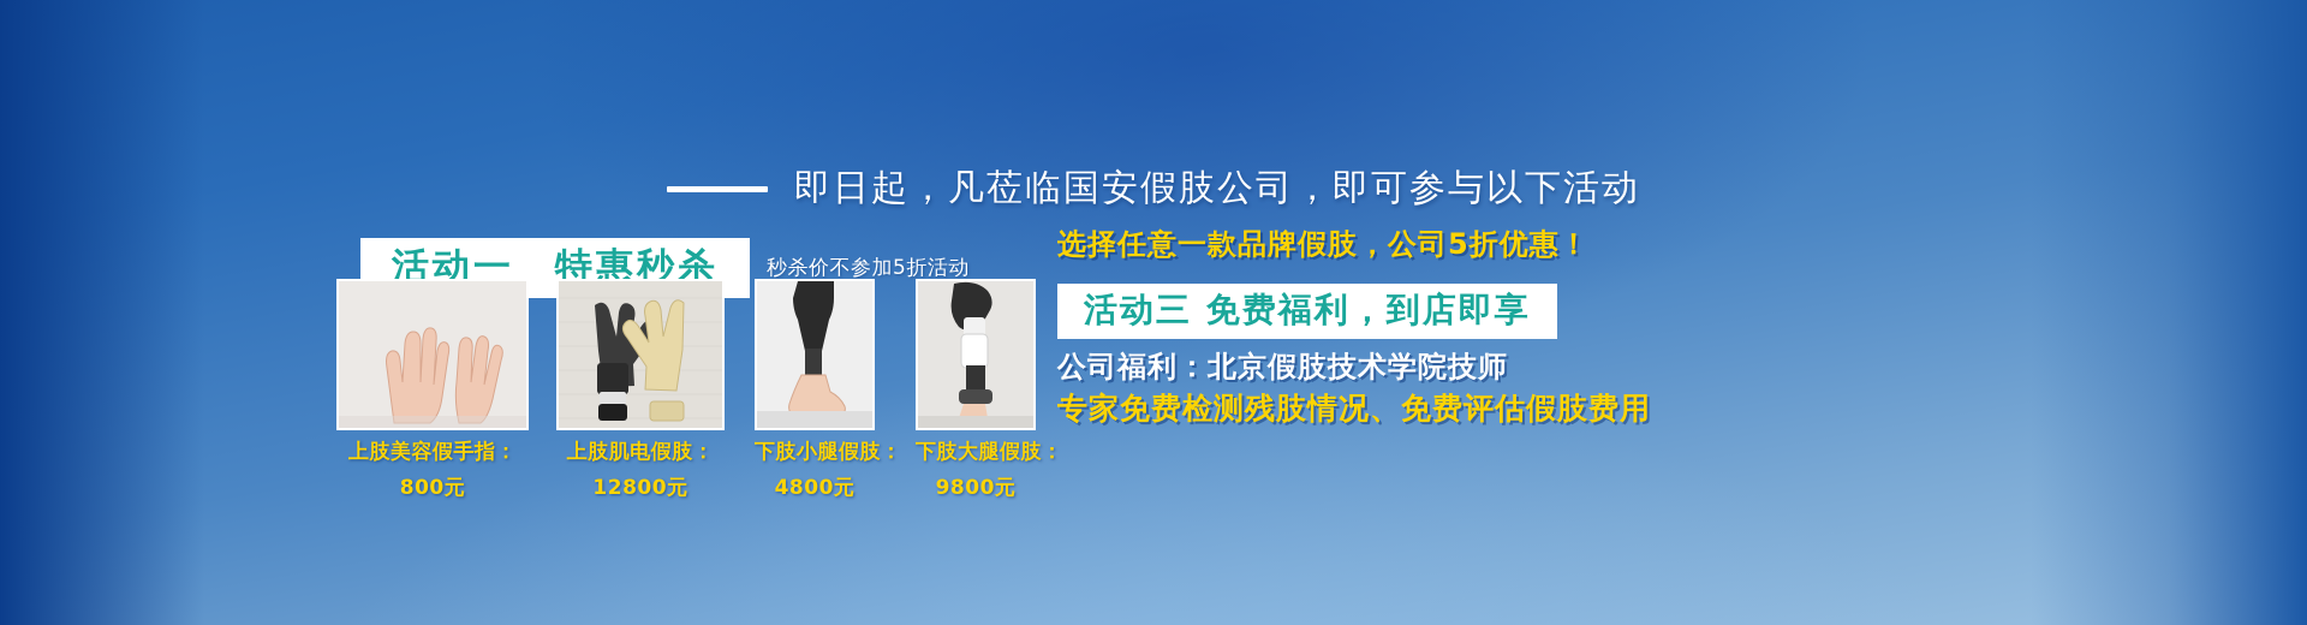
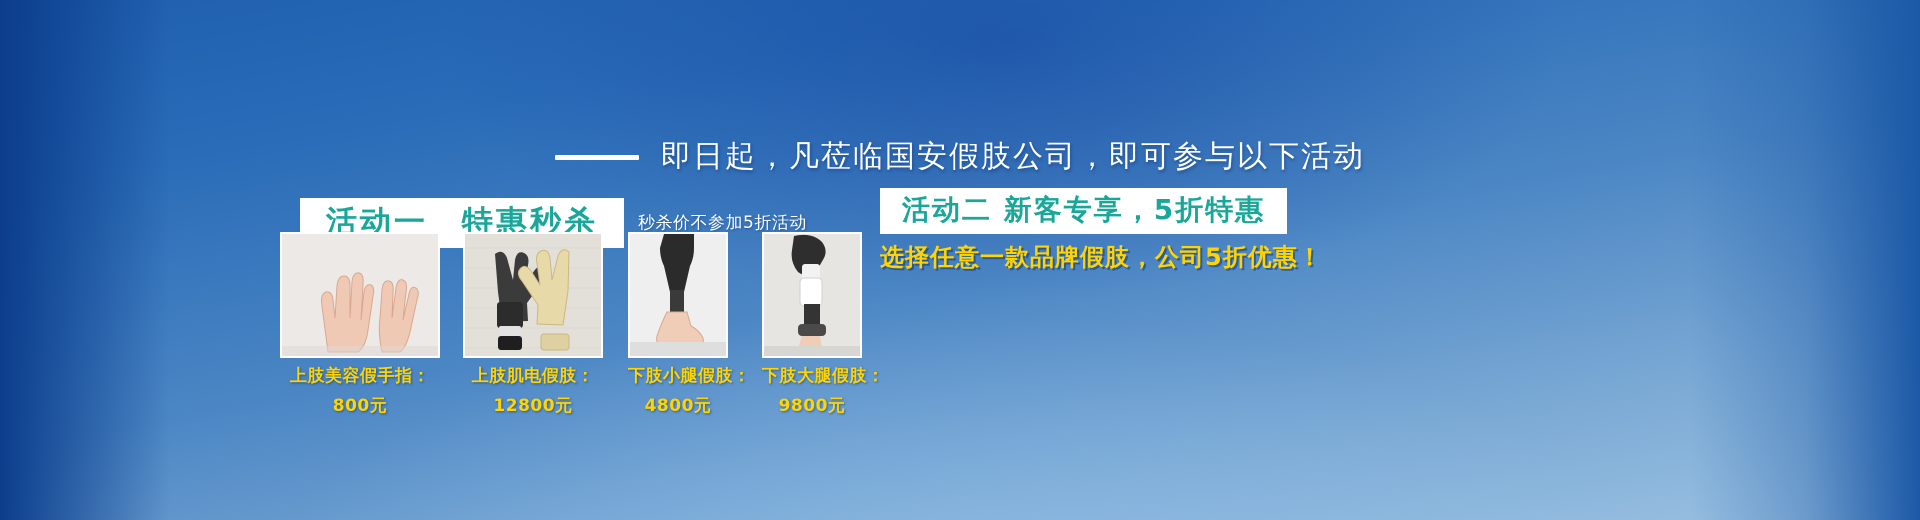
  即日起，凡莅临国安假肢公司，即可参与以下活动
  活动一 特惠秒杀
  秒杀价不参加5折活动
  上肢美容假手指：
  800元
  上肢肌电假肢：
  12800元
  下肢小腿假肢：
  4800元
  下肢大腿假肢：
  9800元
+ 活动二 新客专享，5折特惠
  选择任意一款品牌假肢，公司5折优惠！
- 活动三 免费福利，到店即享
- 公司福利：北京假肢技术学院技师
- 专家免费检测残肢情况、免费评估假肢费用
